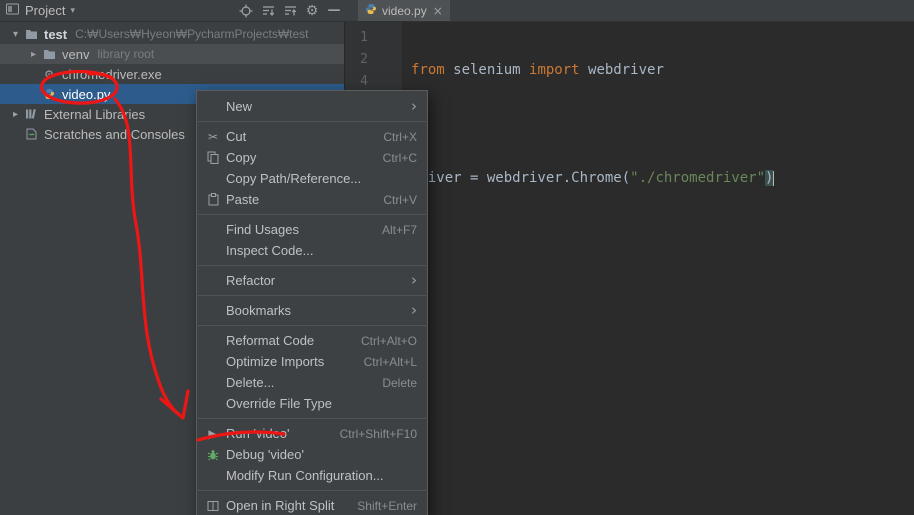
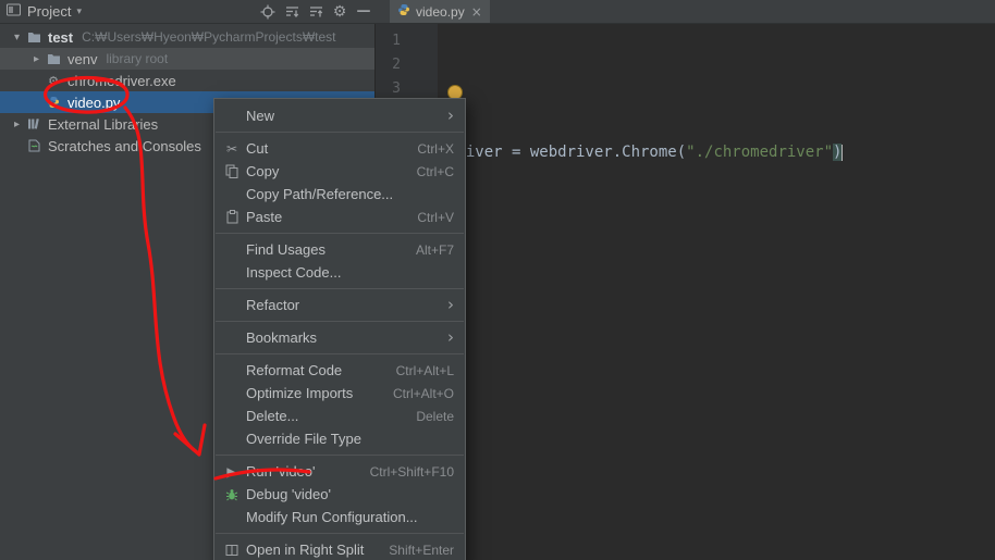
  Project
  ▾
  ⚙
  —
  video.py
  ×
  ▾
  test
  C:₩Users₩Hyeon₩PycharmProjects₩test
  ▸
  venv
  library root
  ⚙
  hrodriver.exe
  video.py
  ▸
  External Libraries
  Scratches and Consoles
  1
  2
- 4
+ 3
- from selenium import webdriver
  iver = webdriver.Chrome("./chromedriver")
  New
  ›
  ✂
  Cut
  Ctrl+X
  Copy
  Ctrl+C
  Copy Path/Reference...
  Paste
  Ctrl+V
  Find Usages
  Alt+F7
  Inspect Code...
  Refactor
  ›
  Bookmarks
  ›
  Reformat Code
- Ctrl+Alt+O
+ Ctrl+Alt+L
  Optimize Imports
- Ctrl+Alt+L
+ Ctrl+Alt+O
  Delete...
  Delete
  Override File Type
  ▶
  Ctrl+Shift+F10
  Debug 'video'
  Modify Run Configuration...
  Open in Right Split
  Shift+Enter
